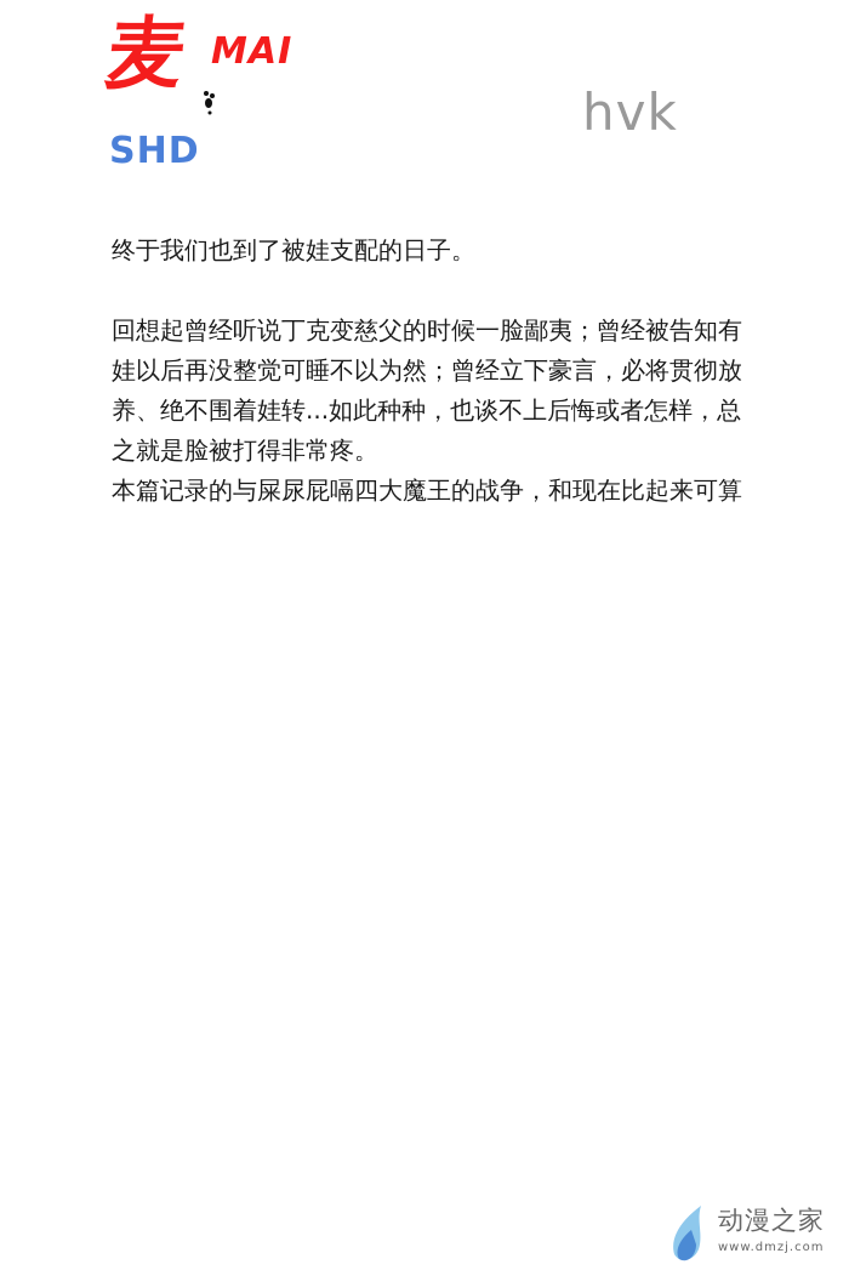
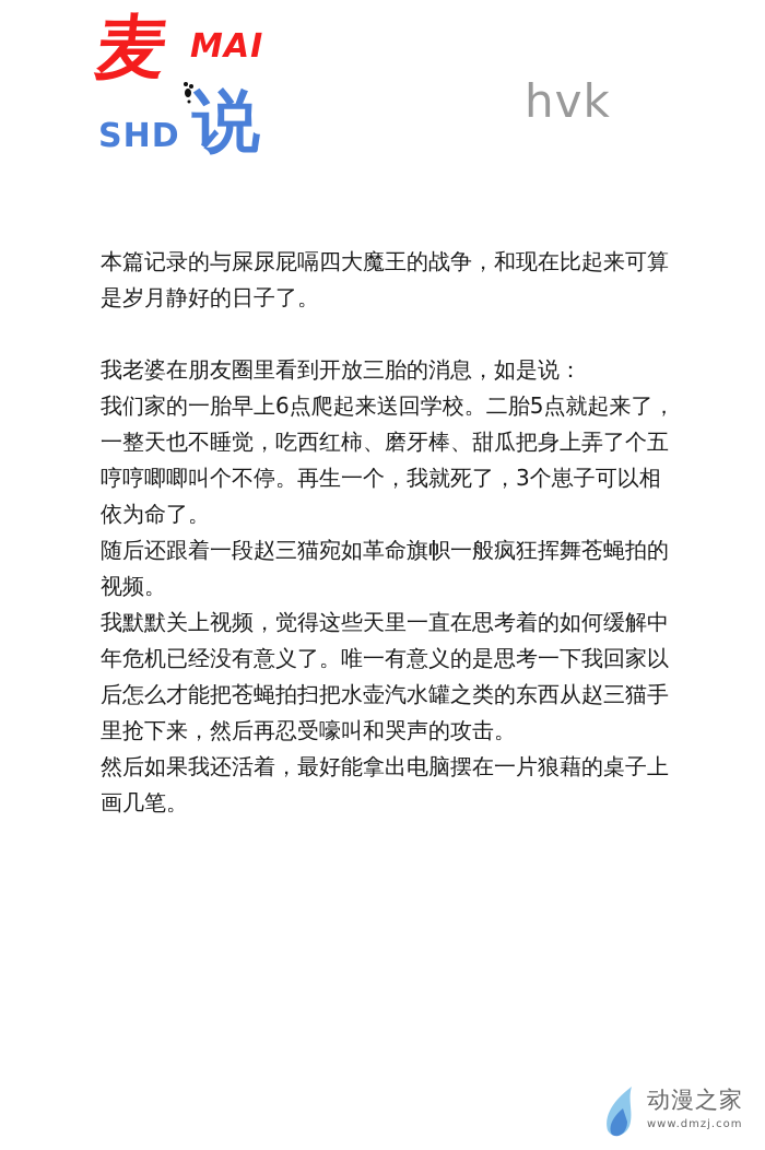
  MAI
  SHD
+ 说
  hvk
- 终于我们也到了被娃支配的日子。
- 回想起曾经听说丁克变慈父的时候一脸鄙夷；曾经被告知有
- 娃以后再没整觉可睡不以为然；曾经立下豪言，必将贯彻放
- 养、绝不围着娃转...如此种种，也谈不上后悔或者怎样，总
- 之就是脸被打得非常疼。
  本篇记录的与屎尿屁嗝四大魔王的战争，和现在比起来可算
+ 是岁月静好的日子了。
+ 我老婆在朋友圈里看到开放三胎的消息，如是说：
+ 我们家的一胎早上6点爬起来送回学校。二胎5点就起来了，
+ 一整天也不睡觉，吃西红柿、磨牙棒、甜瓜把身上弄了个五
+ 哼哼唧唧叫个不停。再生一个，我就死了，3个崽子可以相
+ 依为命了。
+ 随后还跟着一段赵三猫宛如革命旗帜一般疯狂挥舞苍蝇拍的
+ 视频。
+ 我默默关上视频，觉得这些天里一直在思考着的如何缓解中
+ 年危机已经没有意义了。唯一有意义的是思考一下我回家以
+ 后怎么才能把苍蝇拍扫把水壶汽水罐之类的东西从赵三猫手
+ 里抢下来，然后再忍受嚎叫和哭声的攻击。
+ 然后如果我还活着，最好能拿出电脑摆在一片狼藉的桌子上
+ 画几笔。
  动漫之家
  www.dmzj.com
